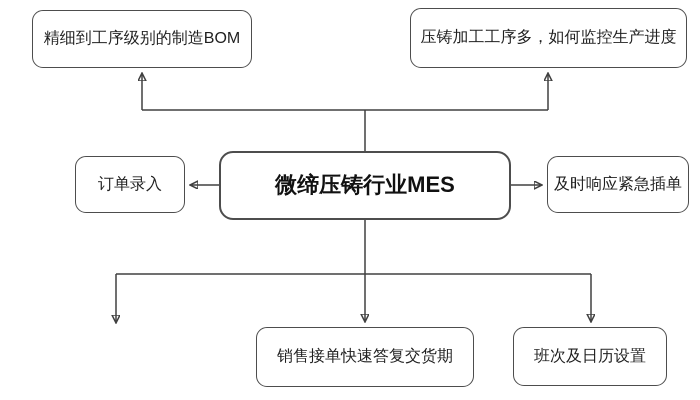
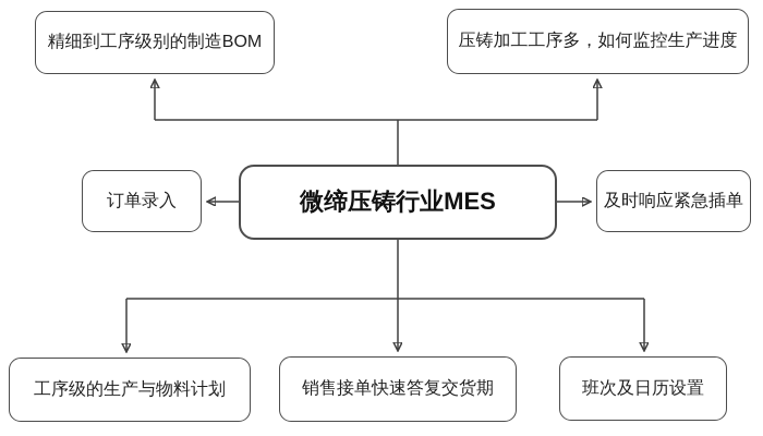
  精细到工序级别的制造BOM
  压铸加工工序多，如何监控生产进度
  微缔压铸行业MES
  订单录入
  及时响应紧急插单
+ 工序级的生产与物料计划
  销售接单快速答复交货期
  班次及日历设置
